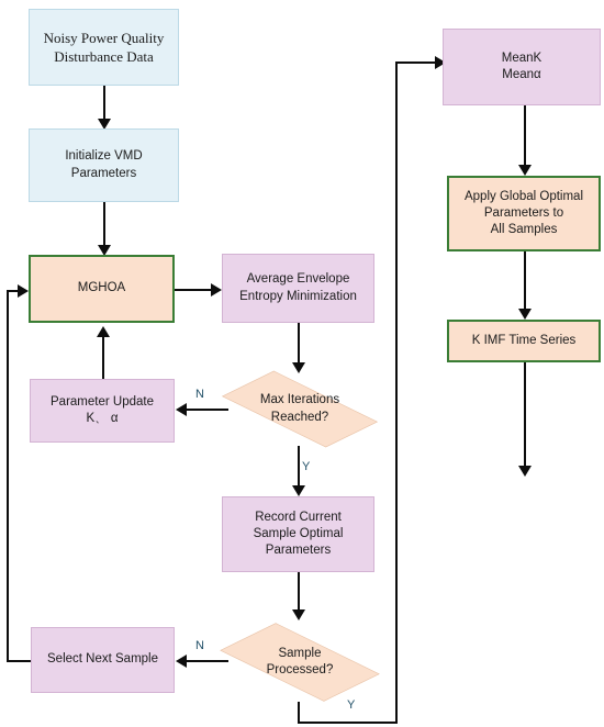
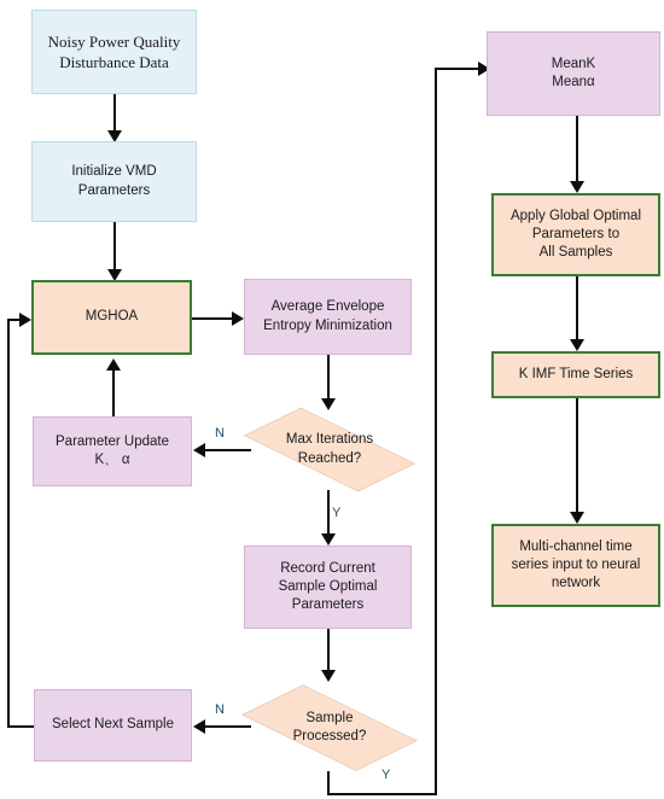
  N
  Y
  N
  Y
  Noisy Power Quality
  Disturbance Data
  Initialize VMD
  Parameters
  MGHOA
  Average Envelope
  Entropy Minimization
  Max Iterations
  Reached?
  Parameter Update
  K、 α
  Record Current
  Sample Optimal
  Parameters
  Sample
  Processed?
  Select Next Sample
  MeanK
  Meanα
  Apply Global Optimal
  Parameters to
  All Samples
  K IMF Time Series
+ Multi-channel time
+ series input to neural
+ network
